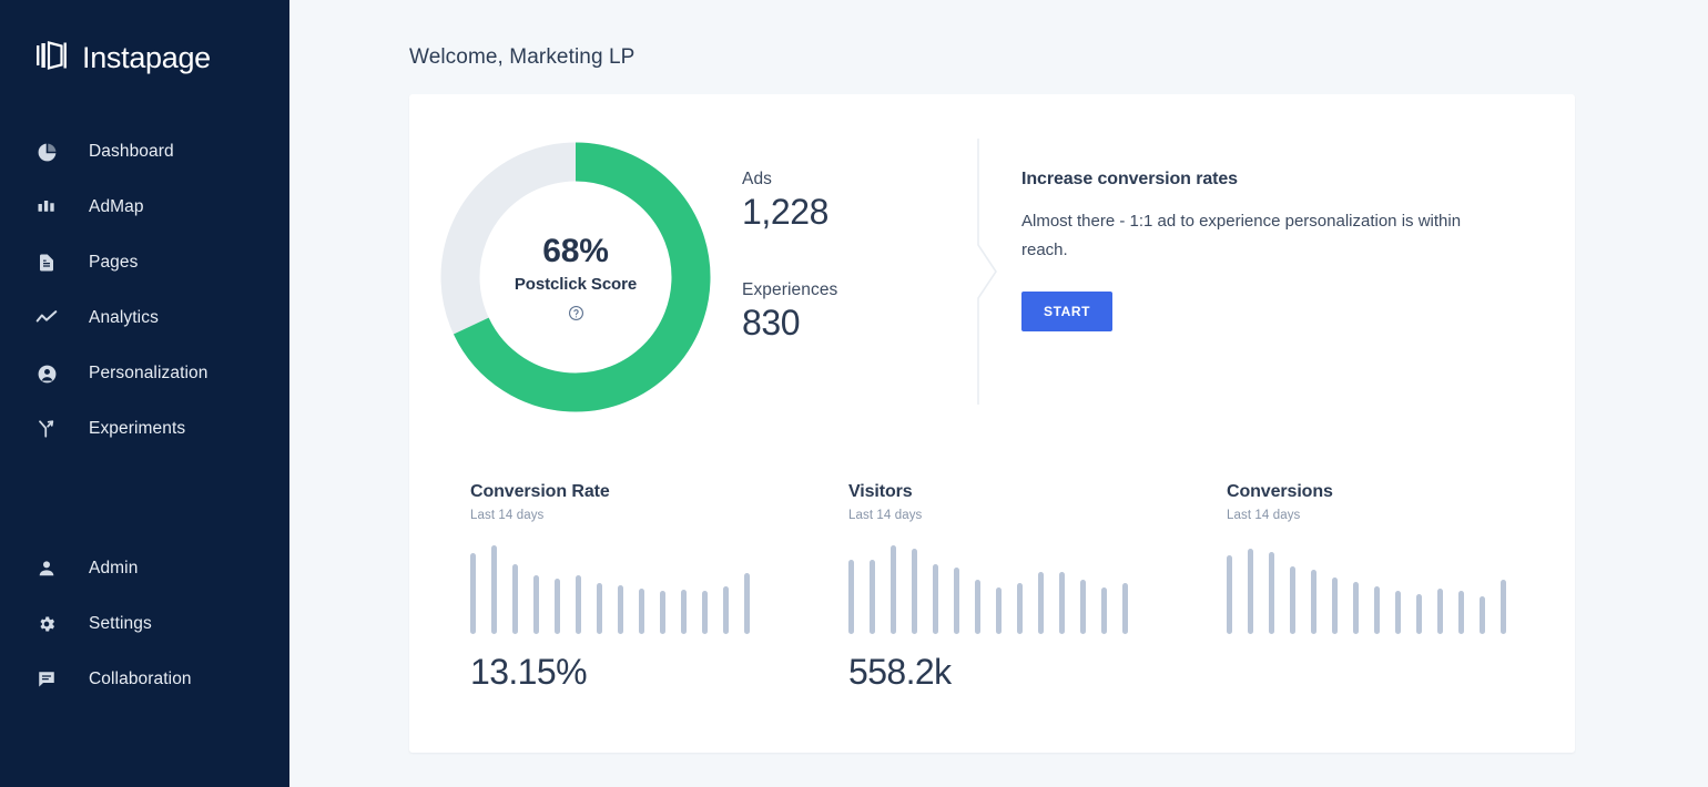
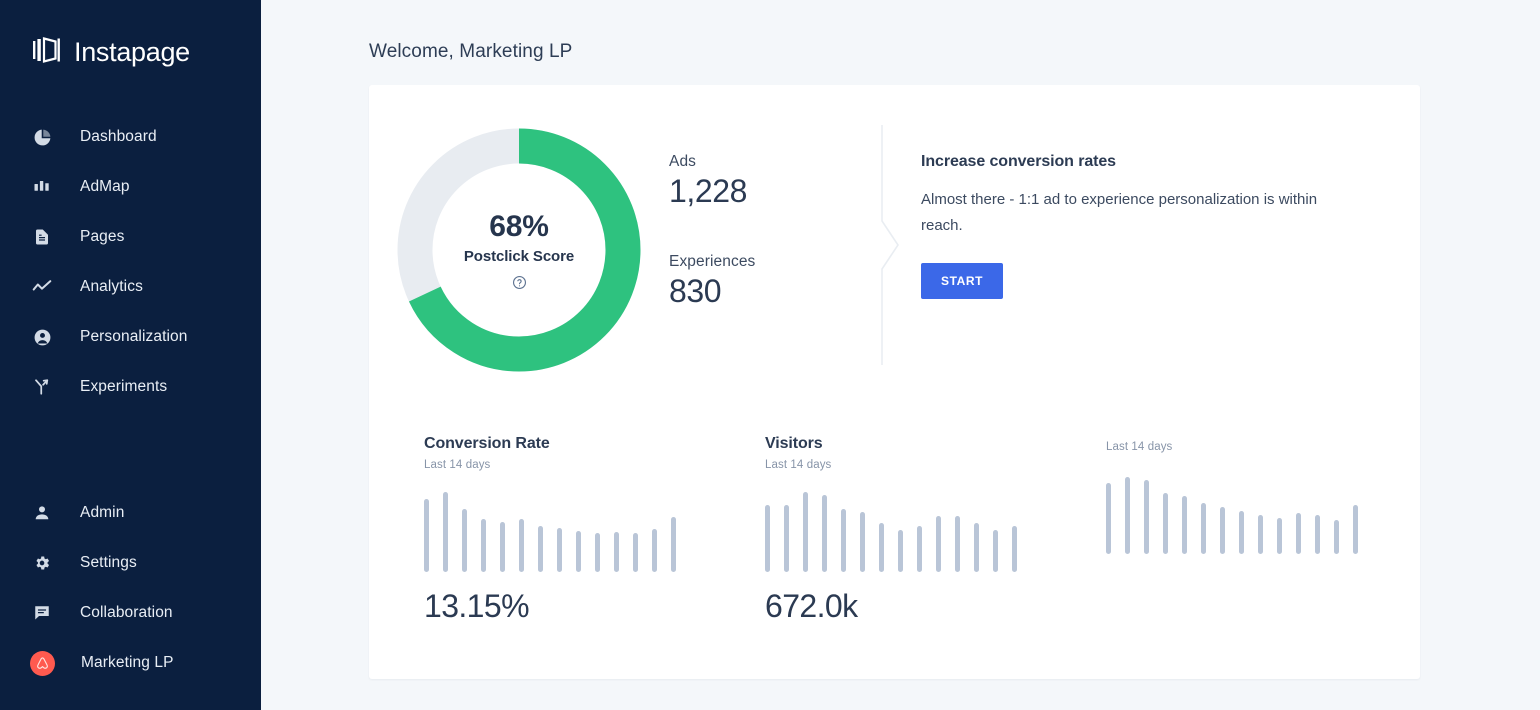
  Instapage
  Dashboard
  AdMap
  Pages
  Analytics
  Personalization
  Experiments
  Admin
  Settings
  Collaboration
+ Marketing LP
  Welcome, Marketing LP
  68%
  Postclick Score
  Ads
  1,228
  Experiences
  830
  Increase conversion rates
  Almost there - 1:1 ad to experience personalization is within reach.
  START
  Conversion Rate
  Last 14 days
  13.15%
  Visitors
  Last 14 days
- 558.2k
+ 672.0k
- Conversions
  Last 14 days
